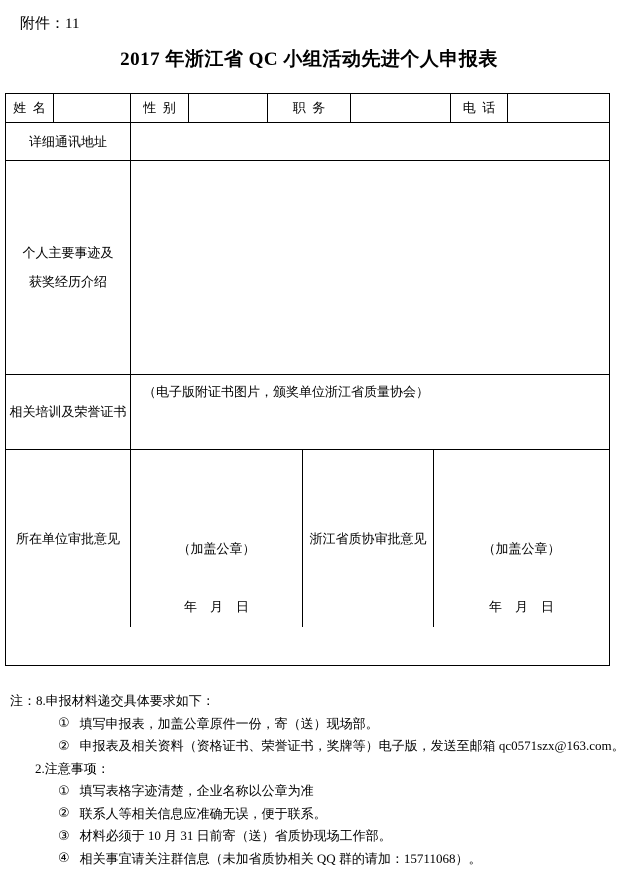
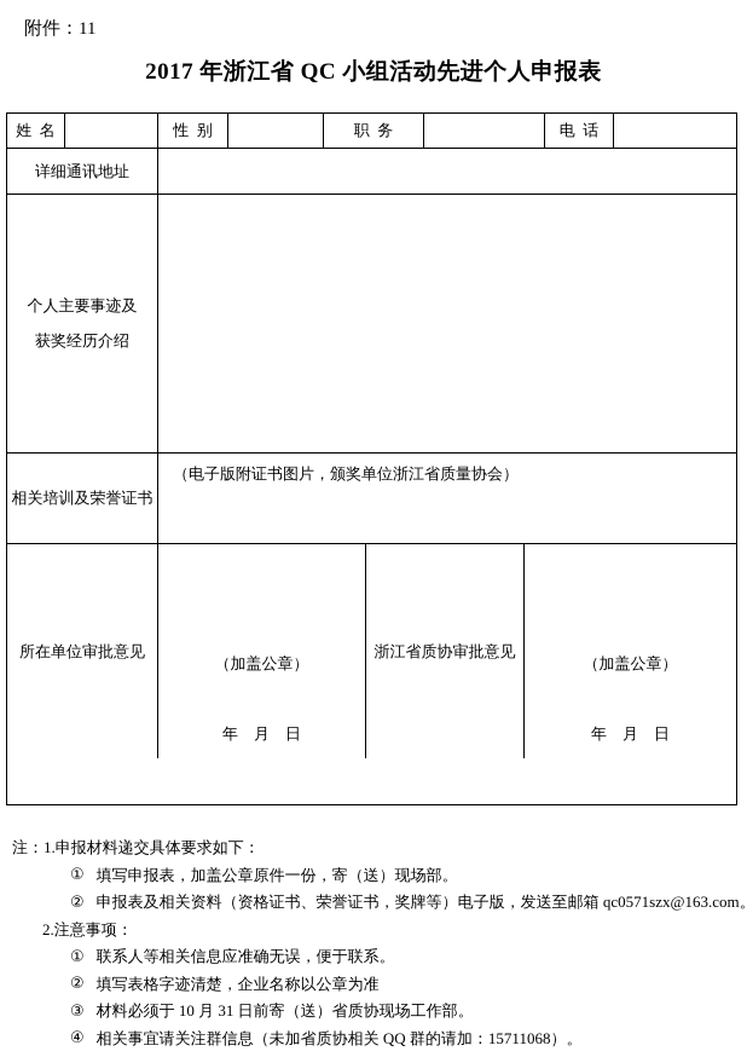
  附件：11
  2017 年浙江省 QC 小组活动先进个人申报表
  姓 名
  性 别
  职 务
  电 话
  详细通讯地址
  个人主要事迹及
  获奖经历介绍
  相关培训及荣誉证书
  （电子版附证书图片，颁奖单位浙江省质量协会）
  所在单位审批意见
  （加盖公章）
  年 月 日
  浙江省质协审批意见
  （加盖公章）
  年 月 日
  注：
- 8.申报材料递交具体要求如下：
+ 1.申报材料递交具体要求如下：
  ①
  填写申报表，加盖公章原件一份，寄（送）现场部。
  ②
  申报表及相关资料（资格证书、荣誉证书，奖牌等）电子版，发送至邮箱 qc0571szx@163.com
  2.注意事项：
  ①
- 填写表格字迹清楚，企业名称以公章为准
+ 联系人等相关信息应准确无误，便于联系。
  ②
- 联系人等相关信息应准确无误，便于联系。
+ 填写表格字迹清楚，企业名称以公章为准
  ③
  材料必须于 10 月 31 日前寄（送）省质协现场工作部。
  ④
  相关事宜请关注群信息（未加省质协相关 QQ 群的请加：15711068）。
